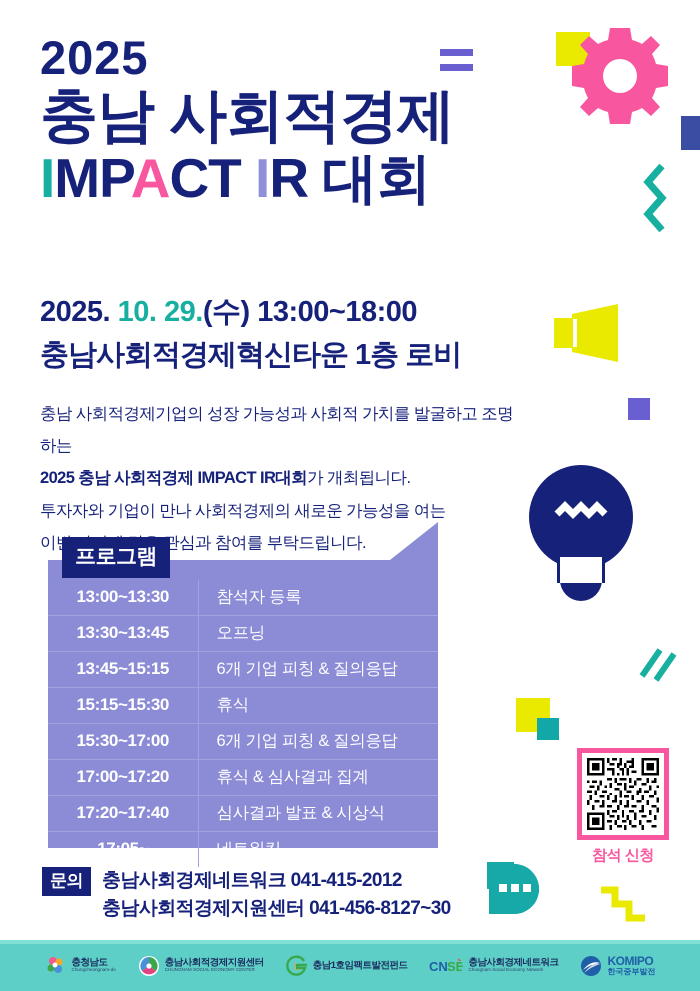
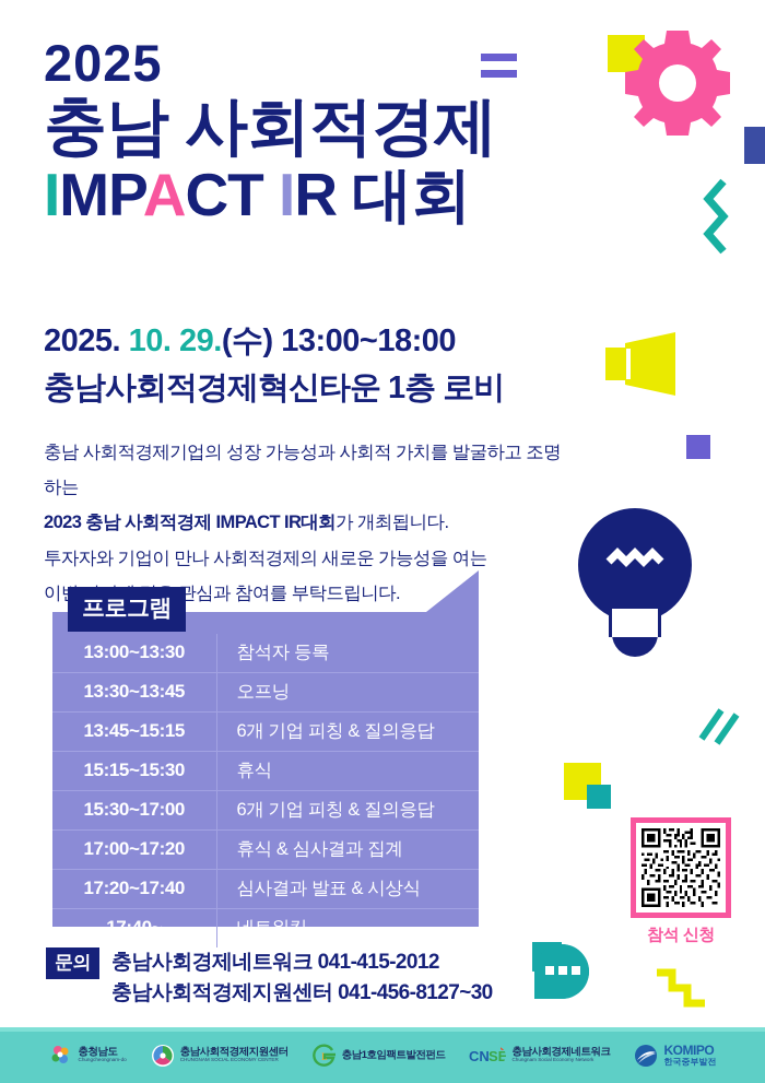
  2025
  충남 사회적경제
  IMPACT IR 대회
  2025. 10. 29.(수) 13:00~18:00
  충남사회적경제혁신타운 1층 로비
  충남 사회적경제기업의 성장 가능성과 사회적 가치를 발굴하고 조명하는
- 2025 충남 사회적경제 IMPACT IR대회가 개최됩니다.
+ 2023 충남 사회적경제 IMPACT IR대회가 개최됩니다.
  투자자와 기업이 만나 사회적경제의 새로운 가능성을 여는
  이 관심과 참여를 부탁드립니다.
  프로그램
  13:00~13:30	참석자 등록
  13:30~13:45	오프닝
  13:45~15:15	6개 기업 피칭 & 질의응답
  15:15~15:30	휴식
  15:30~17:00	6개 기업 피칭 & 질의응답
  17:00~17:20	휴식 & 심사결과 집계
  17:20~17:40	심사결과 발표 & 시상식
- 17:05~	네트워킹
+ 17:40~	네트워킹
  참석 신청
  문의
  충남사회경제네트워크 041-415-2012
  충남사회적경제지원센터 041-456-8127~30
  충청남도
  충남사회적경제지원센터
  L
  충남1호임팩트발전펀드
  CN
  SE
  충남사회경제네트워크
  KOMIPO
  한국중부발전
